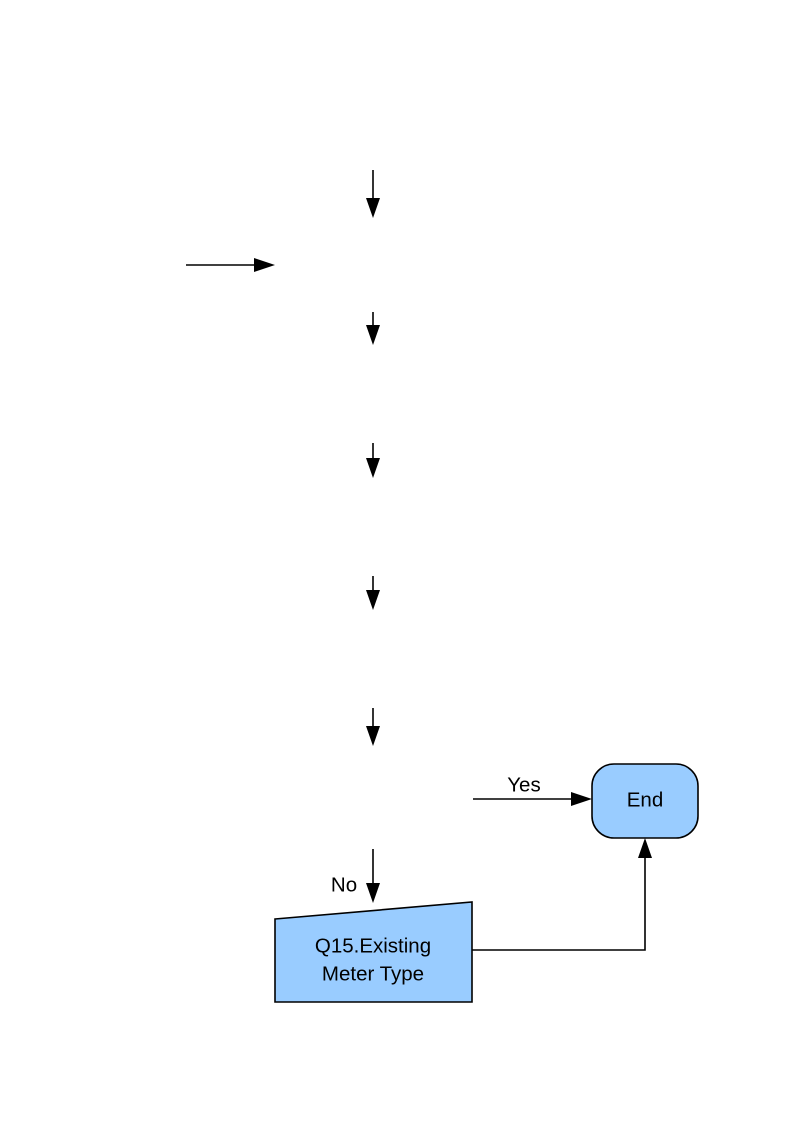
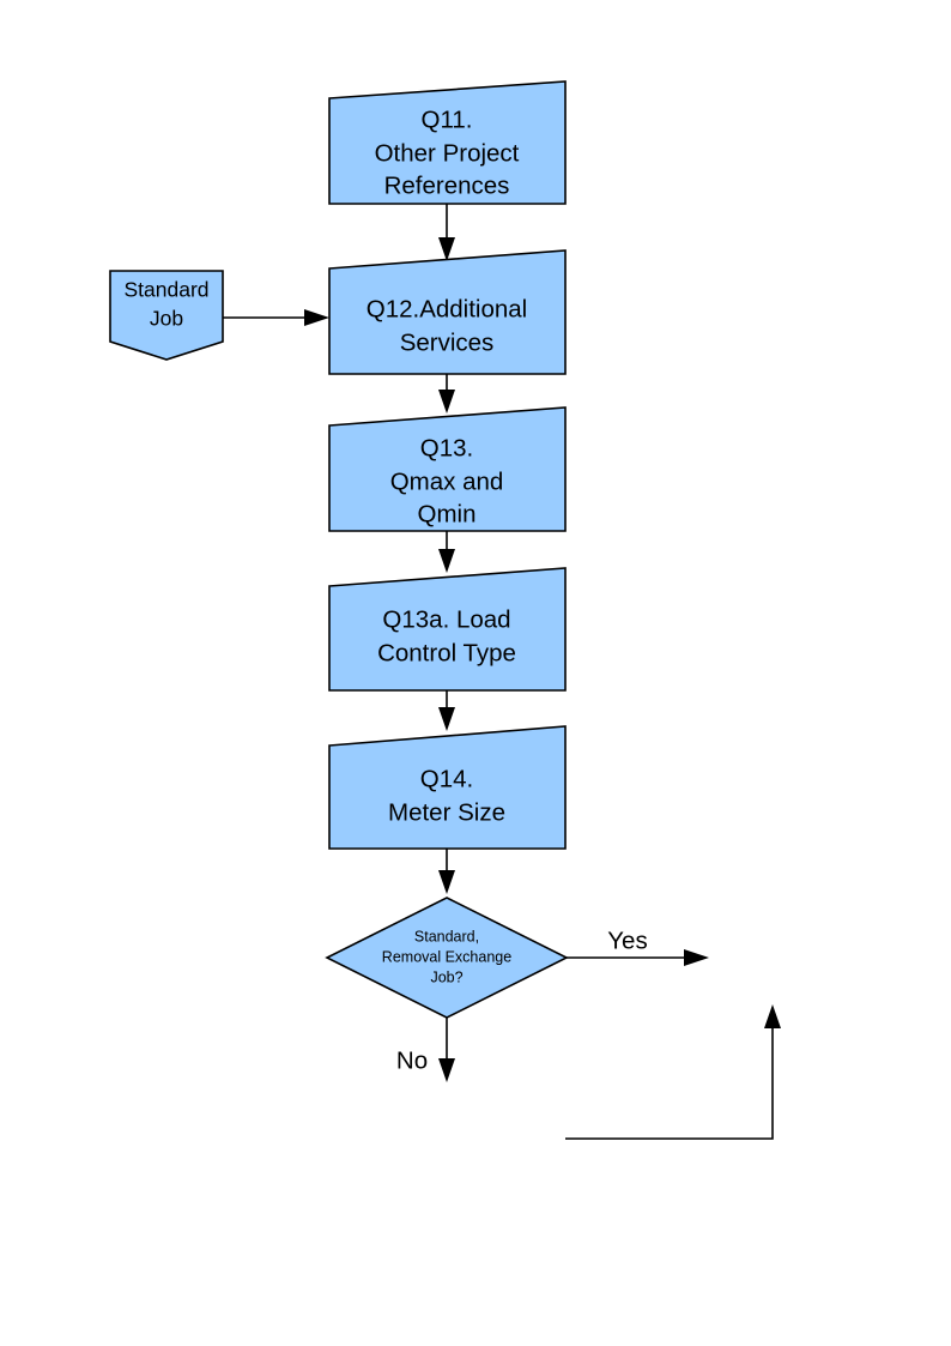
+ Q11.
+ Other Project
+ References
+ Standard
+ Job
+ Q12.Additional
+ Services
+ Q13.
+ Qmax and
+ Qmin
+ Q13a. Load
+ Control Type
+ Q14.
+ Meter Size
+ Standard,
+ Removal Exchange
+ Job?
  Yes
  No
- End
- Q15.Existing
- Meter Type
